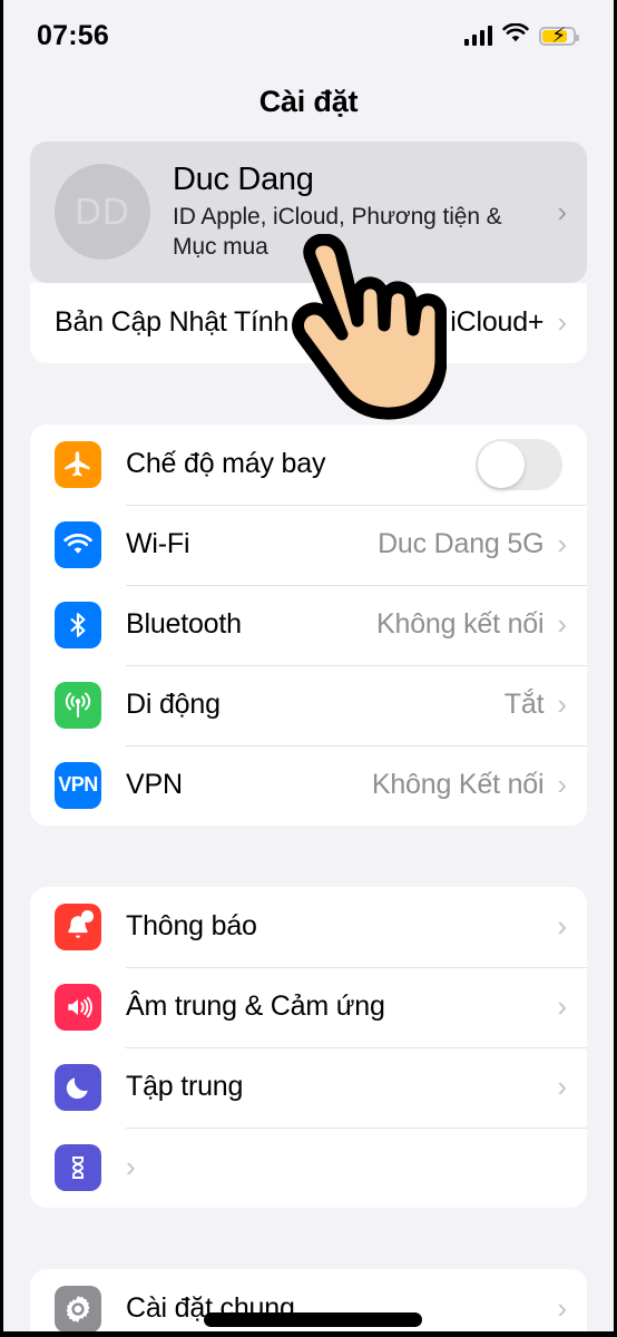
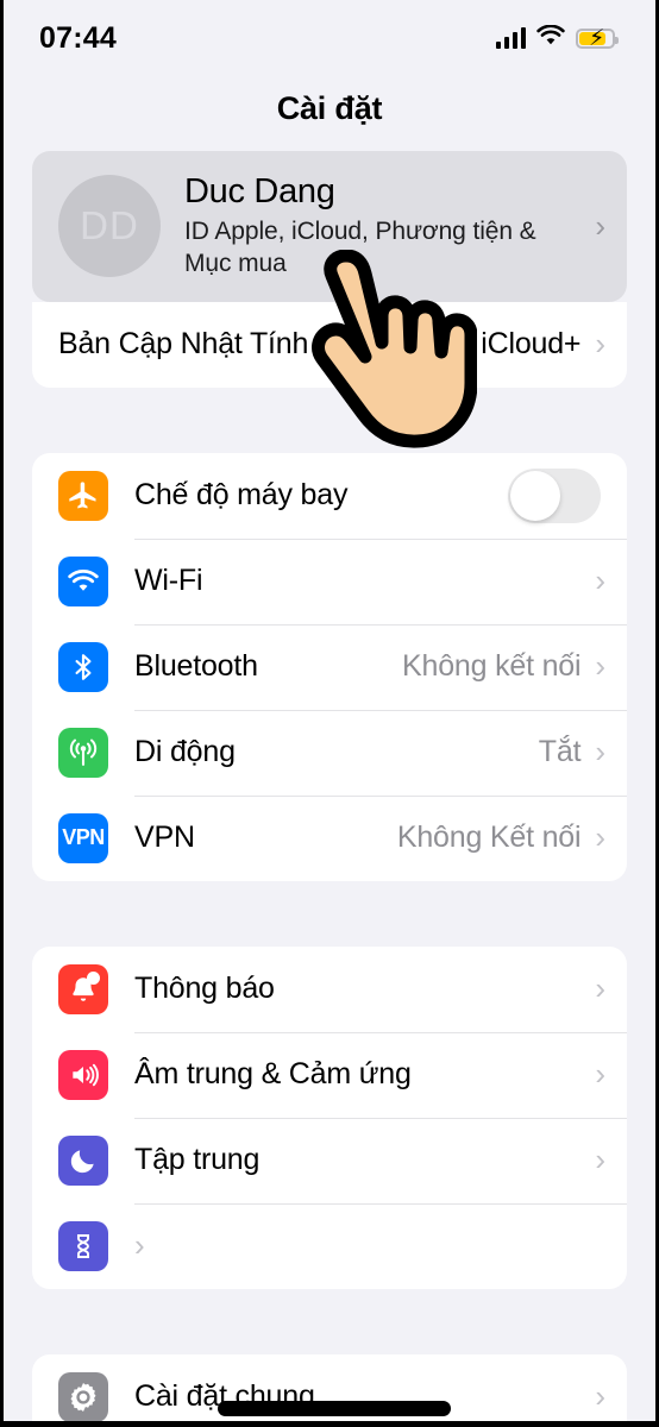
- 07:56
+ 07:44
  ⚡
  Cài đặt
  Duc Dang
  ID Apple, iCloud, Phương tiện & Mục mua
  ›
  Bản Cập Nhật Tính
  iCloud+
  ›
  Chế độ máy bay
  Wi-Fi
- Duc Dang 5G
  ›
  Bluetooth
  Không kết nối
  ›
  Di động
  Tắt
  ›
  VPN
  VPN
  Không Kết nối
  ›
  Thông báo
  ›
  Âm trung & Cảm ứng
  ›
  Tập trung
  ›
  ›
  Cài đặt chung
  ›
